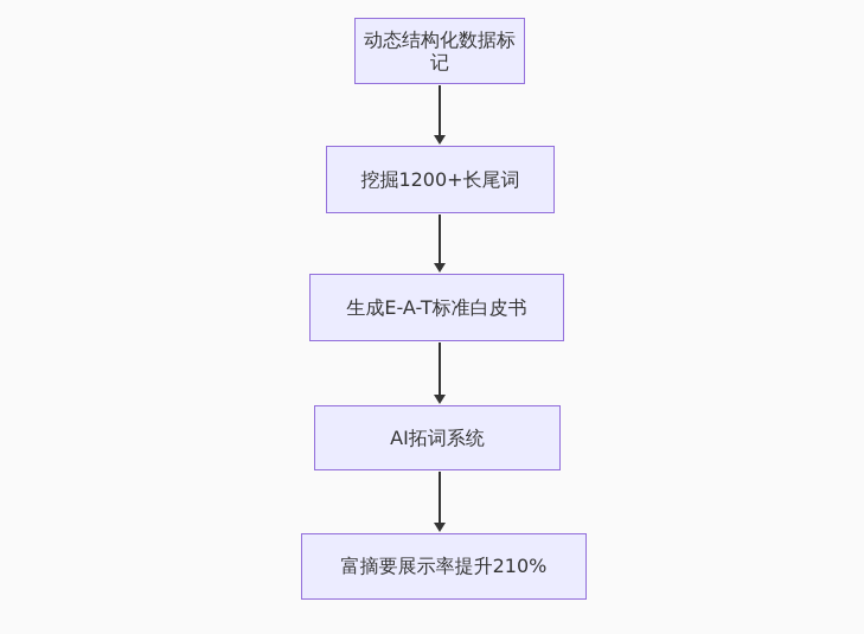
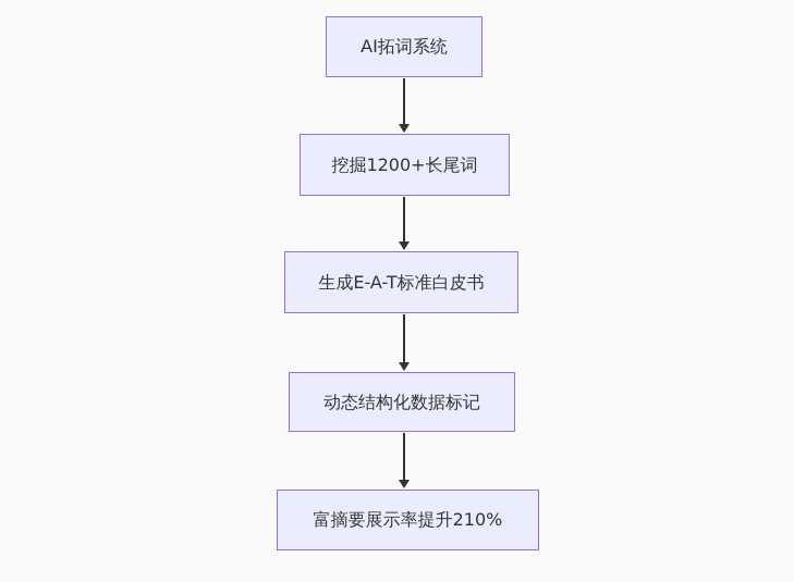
- 动态结构化数据标记
+ AI拓词系统
  挖掘1200+长尾词
  生成E-A-T标准白皮书
- AI拓词系统
+ 动态结构化数据标记
  富摘要展示率提升210%
